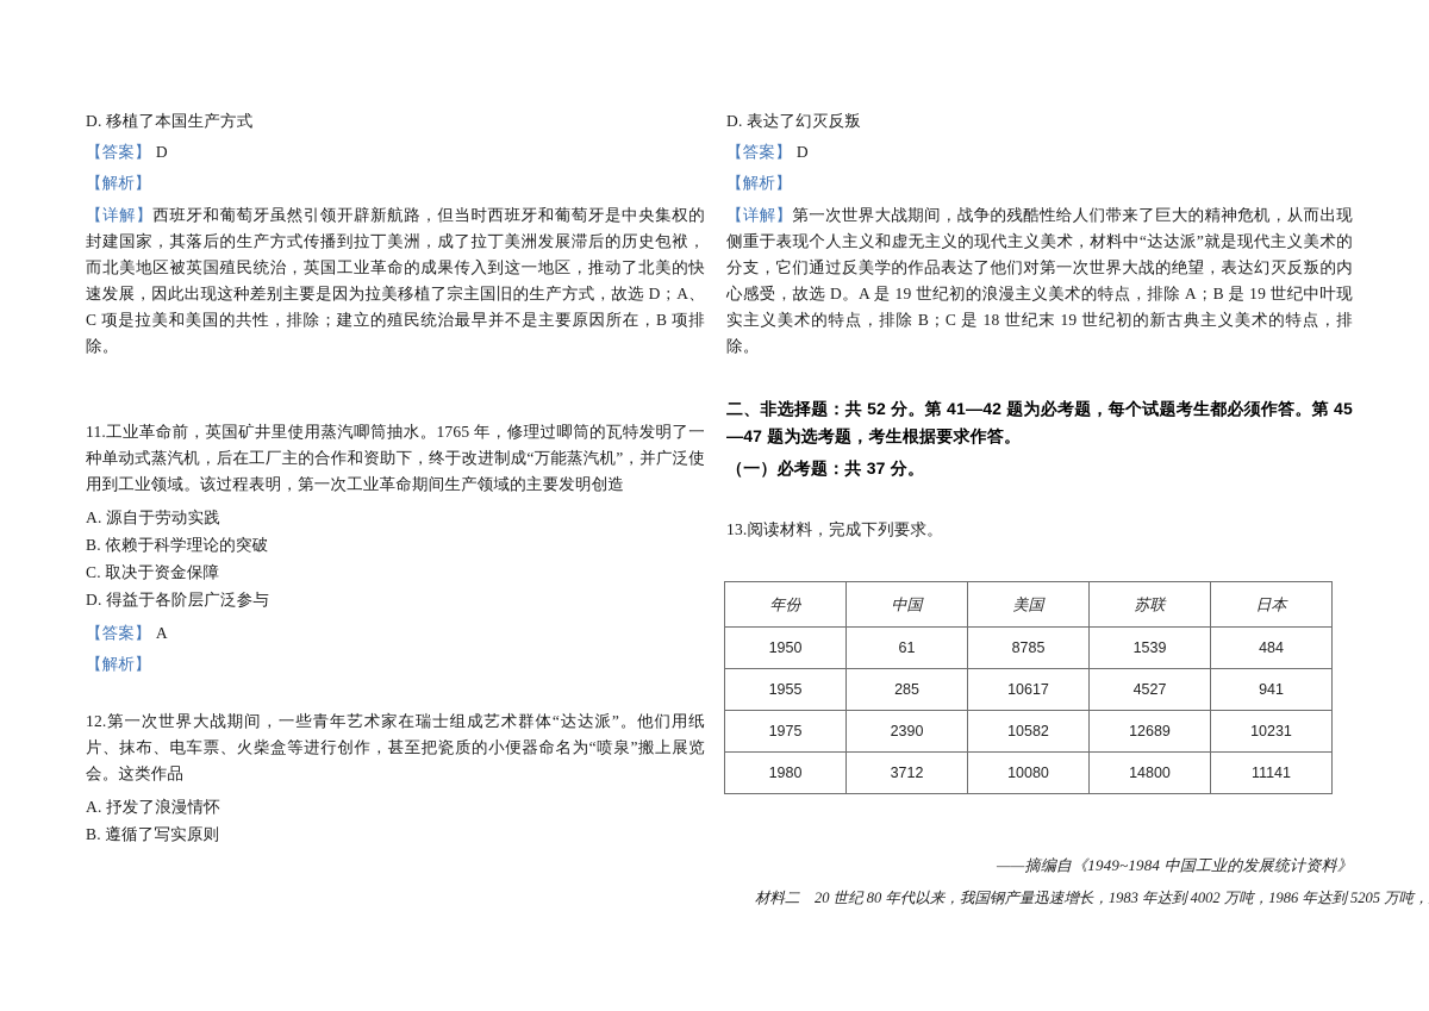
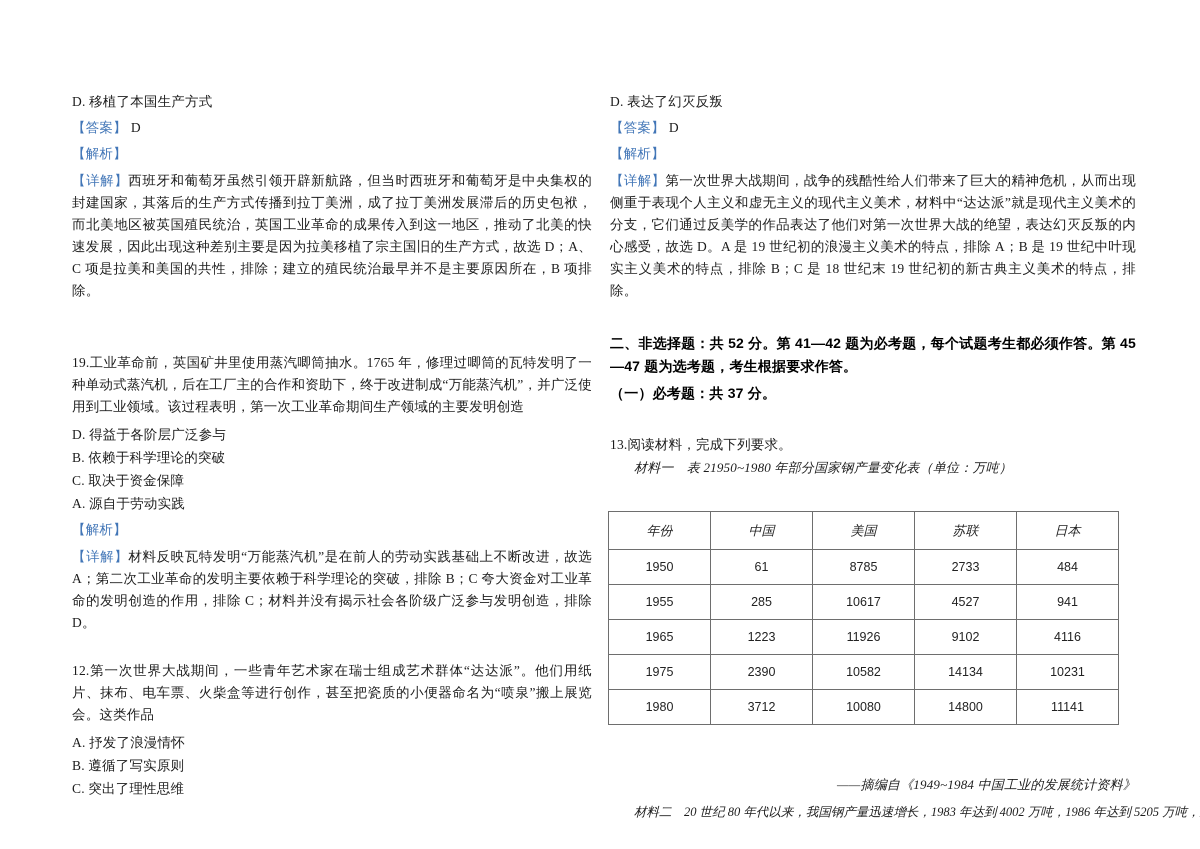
  D. 移植了本国生产方式
  【答案】 D
  【解析】
  【详解】西班牙和葡萄牙虽然引领开辟新航路，但当时西班牙和葡萄牙是中央集权的封建国家，其落后的生产方式传播到拉丁美洲，成了拉丁美洲发展滞后的历史包袱，而北美地区被英国殖民统治，英国工业革命的成果传入到这一地区，推动了北美的快速发展，因此出现这种差别主要是因为拉美移植了宗主国旧的生产方式，故选 D；A、C 项是拉美和美国的共性，排除；建立的殖民统治最早并不是主要原因所在，B 项排除。
- 11.工业革命前，英国矿井里使用蒸汽唧筒抽水。1765 年，修理过唧筒的瓦特发明了一种单动式蒸汽机，后在工厂主的合作和资助下，终于改进制成“万能蒸汽机”，并广泛使用到工业领域。该过程表明，第一次工业革命期间生产领域的主要发明创造
+ 19.工业革命前，英国矿井里使用蒸汽唧筒抽水。1765 年，修理过唧筒的瓦特发明了一种单动式蒸汽机，后在工厂主的合作和资助下，终于改进制成“万能蒸汽机”，并广泛使用到工业领域。该过程表明，第一次工业革命期间生产领域的主要发明创造
- A. 源自于劳动实践
+ D. 得益于各阶层广泛参与
  B. 依赖于科学理论的突破
  C. 取决于资金保障
- D. 得益于各阶层广泛参与
+ A. 源自于劳动实践
- 【答案】 A
  【解析】
+ 【详解】材料反映瓦特发明“万能蒸汽机”是在前人的劳动实践基础上不断改进，故选 A；第二次工业革命的发明主要依赖于科学理论的突破，排除 B；C 夸大资金对工业革命的发明创造的作用，排除 C；材料并没有揭示社会各阶级广泛参与发明创造，排除 D。
  12.第一次世界大战期间，一些青年艺术家在瑞士组成艺术群体“达达派”。他们用纸片、抹布、电车票、火柴盒等进行创作，甚至把瓷质的小便器命名为“喷泉”搬上展览会。这类作品
  A. 抒发了浪漫情怀
  B. 遵循了写实原则
+ C. 突出了理性思维
  D. 表达了幻灭反叛
  【答案】 D
  【解析】
  【详解】第一次世界大战期间，战争的残酷性给人们带来了巨大的精神危机，从而出现侧重于表现个人主义和虚无主义的现代主义美术，材料中“达达派”就是现代主义美术的分支，它们通过反美学的作品表达了他们对第一次世界大战的绝望，表达幻灭反叛的内心感受，故选 D。A 是 19 世纪初的浪漫主义美术的特点，排除 A；B 是 19 世纪中叶现实主义美术的特点，排除 B；C 是 18 世纪末 19 世纪初的新古典主义美术的特点，排除。
  二、非选择题：共 52 分。第 41—42 题为必考题，每个试题考生都必须作答。第 45—47 题为选考题，考生根据要求作答。
  （一）必考题：共 37 分。
  13.阅读材料，完成下列要求。
+ 材料一 表 21950~1980 年部分国家钢产量变化表（单位：万吨）
  年份	中国	美国	苏联	日本
- 1950	61	8785	1539	484
+ 1950	61	8785	2733	484
  1955	285	10617	4527	941
+ 1965	1223	11926	9102	4116
- 1975	2390	10582	12689	10231
+ 1975	2390	10582	14134	10231
  1980	3712	10080	14800	11141
  ——摘编自《1949~1984 中国工业的发展统计资料》
  材料二 20 世纪 80 年代以来，我国钢产量迅速增长，1983 年达到 4002 万吨，1986 年达到 5205 万吨，
